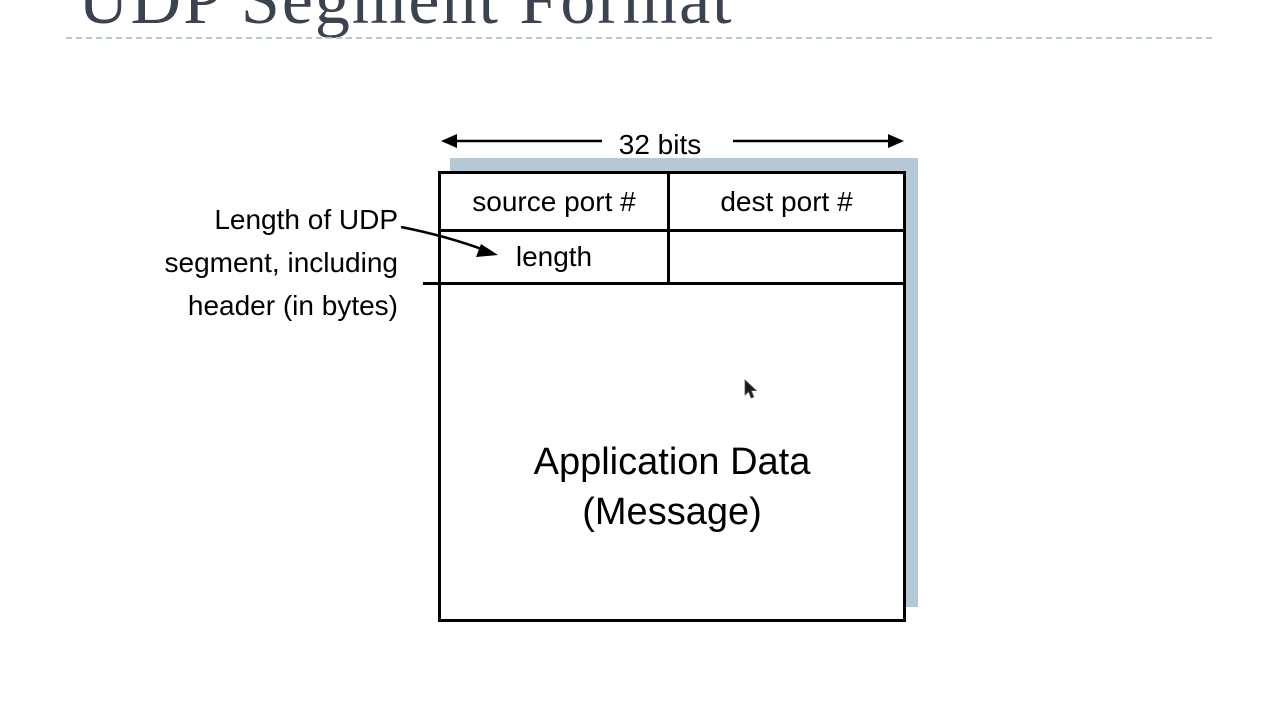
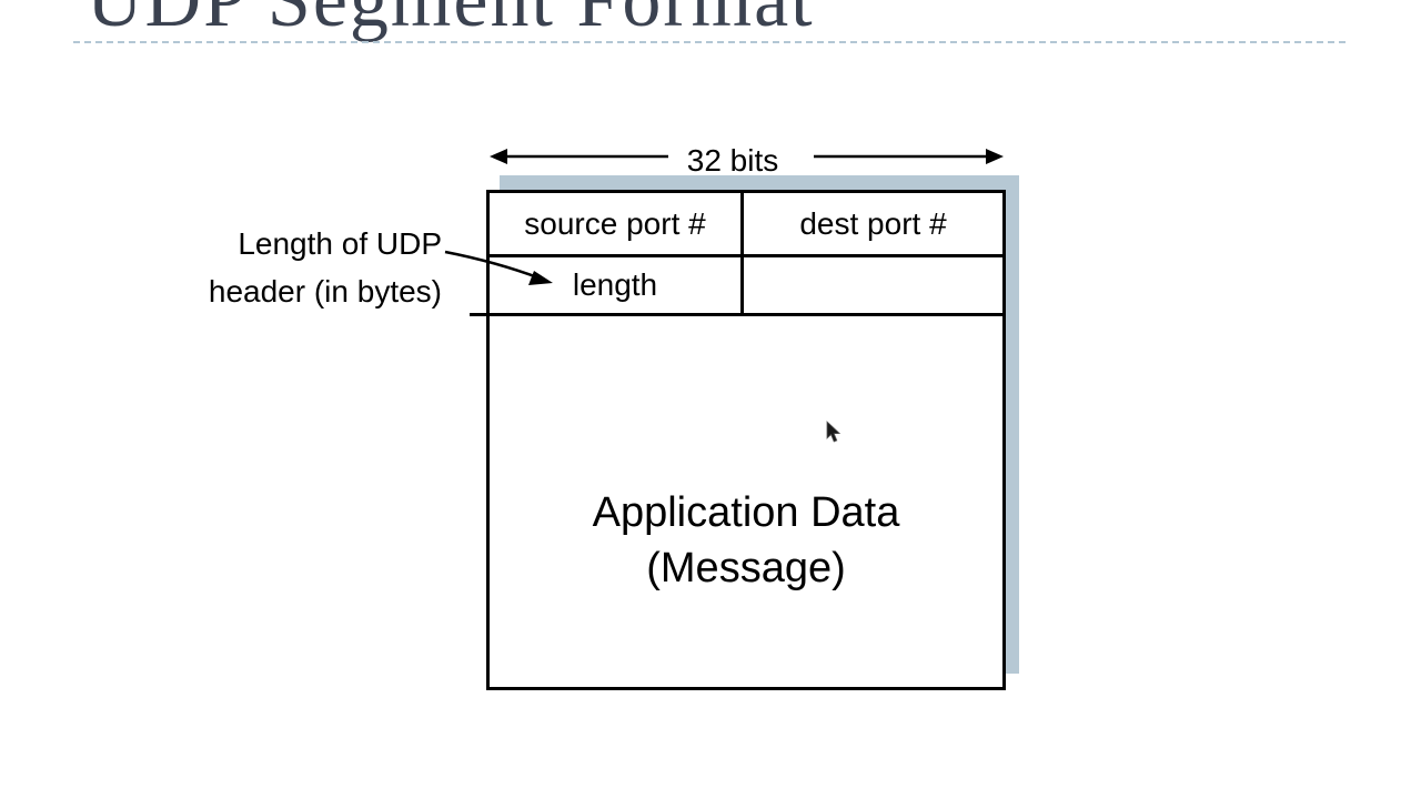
  UDP Segment Format
  32 bits
  source port #
  dest port #
  length
  Application Data
  (Message)
  Length of UDP
- segment, including
  header (in bytes)
